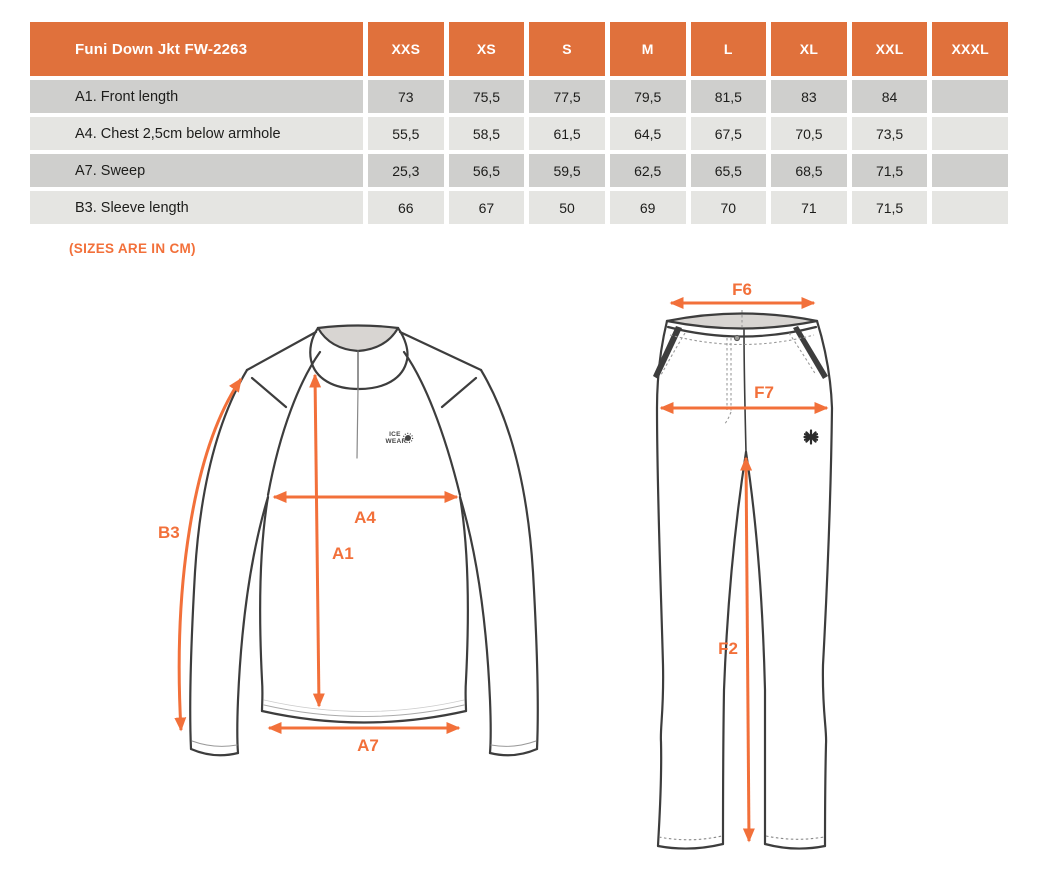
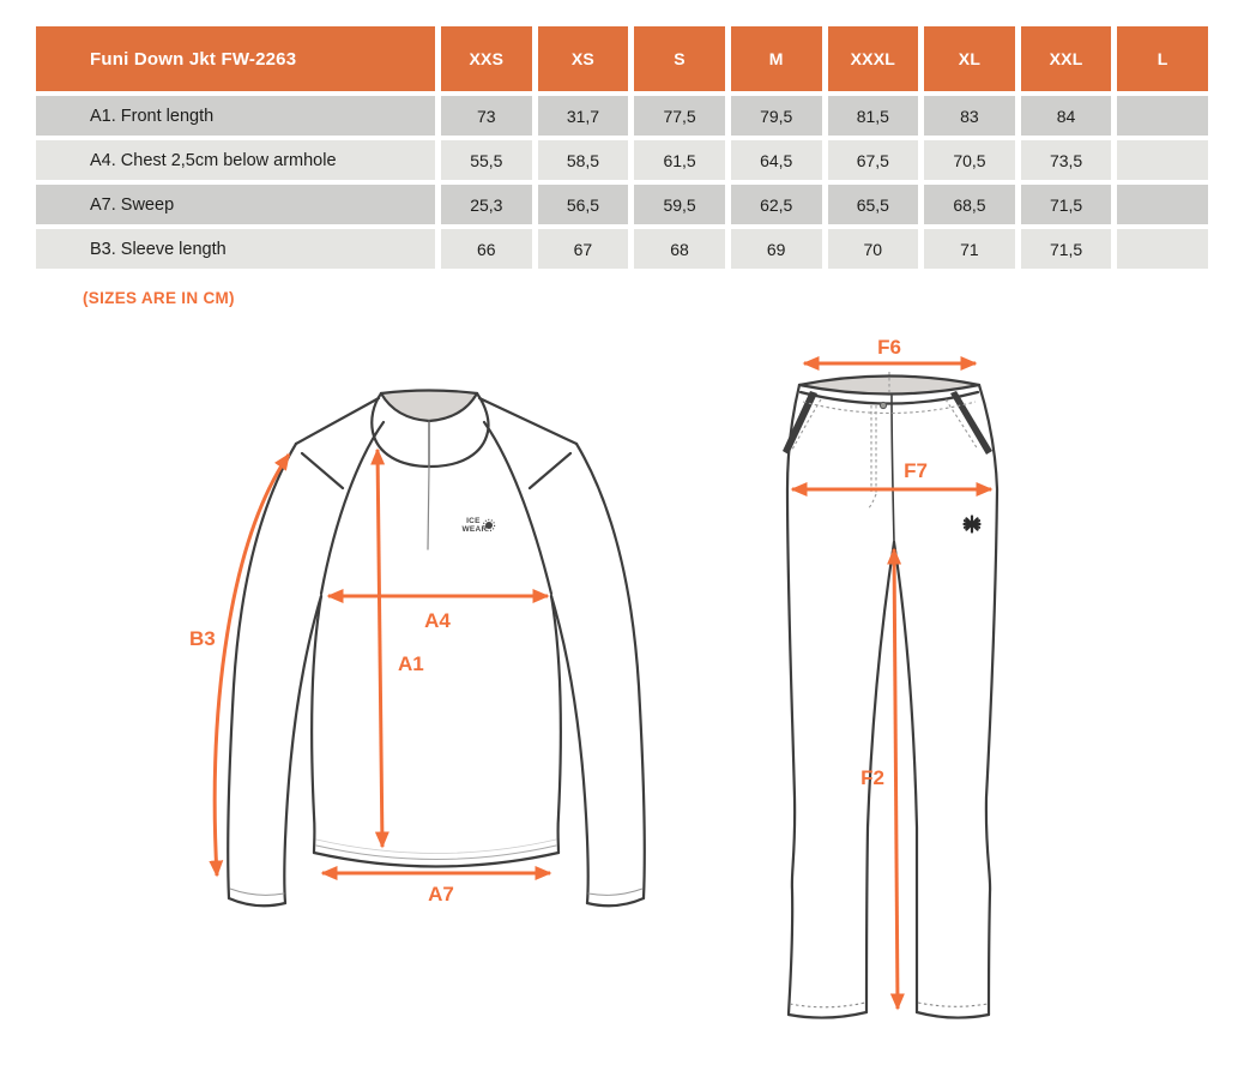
  Funi Down Jkt FW-2263
  XXS
  XS
  S
  M
- L
+ XXXL
  XL
  XXL
- XXXL
+ L
  A1. Front length
  73
- 75,5
+ 31,7
  77,5
  79,5
  81,5
  83
  84
  A4. Chest 2,5cm below armhole
  55,5
  58,5
  61,5
  64,5
  67,5
  70,5
  73,5
  A7. Sweep
  25,3
  56,5
  59,5
  62,5
  65,5
  68,5
  71,5
  B3. Sleeve length
  66
  67
- 50
+ 68
  69
  70
  71
  71,5
  (SIZES ARE IN CM)
  B3
  A4
  A1
  A7
  F6
  F7
  F2
